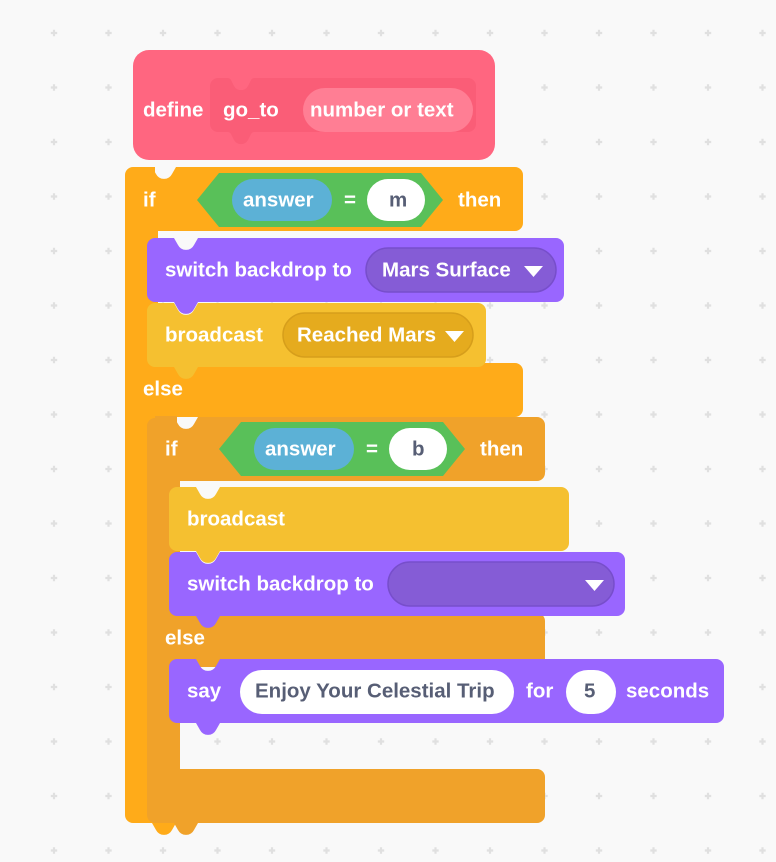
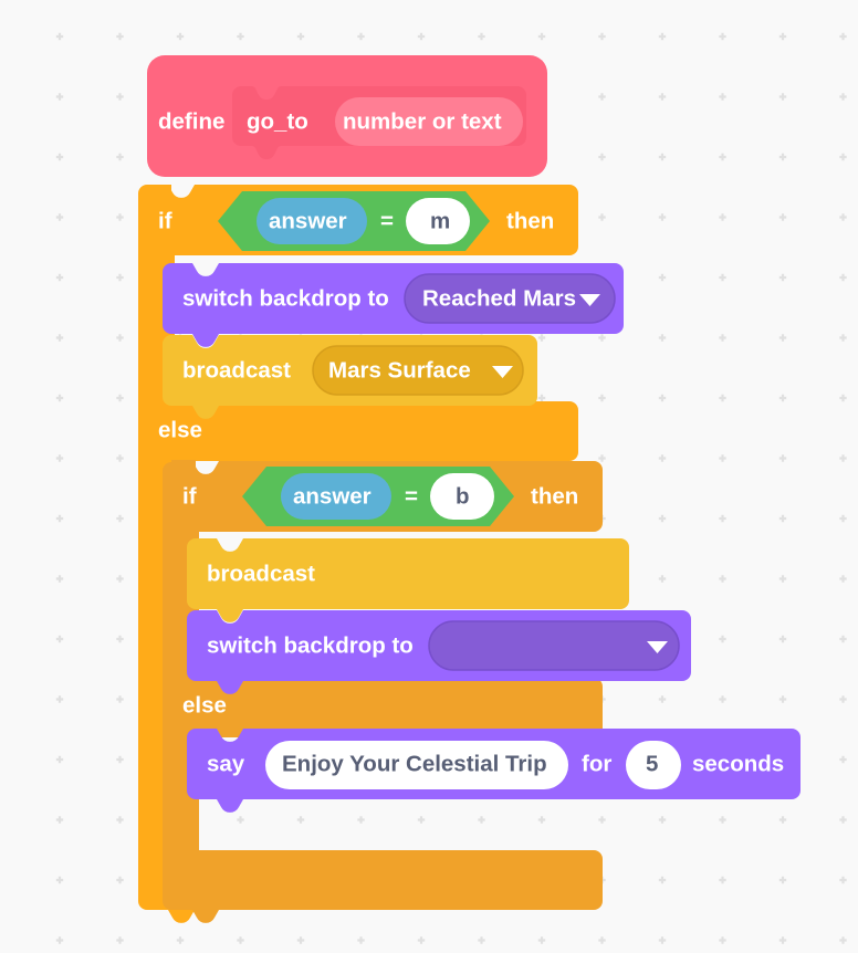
  define
  go_to
  number or text
  if
  then
  else
  answer
  =
  m
  switch backdrop to
- Mars Surface
+ Reached Mars
  broadcast
- Reached Mars
+ Mars Surface
  if
  then
  else
  answer
  =
  b
  broadcast
  switch backdrop to
  say
  Enjoy Your Celestial Trip
  for
  5
  seconds
